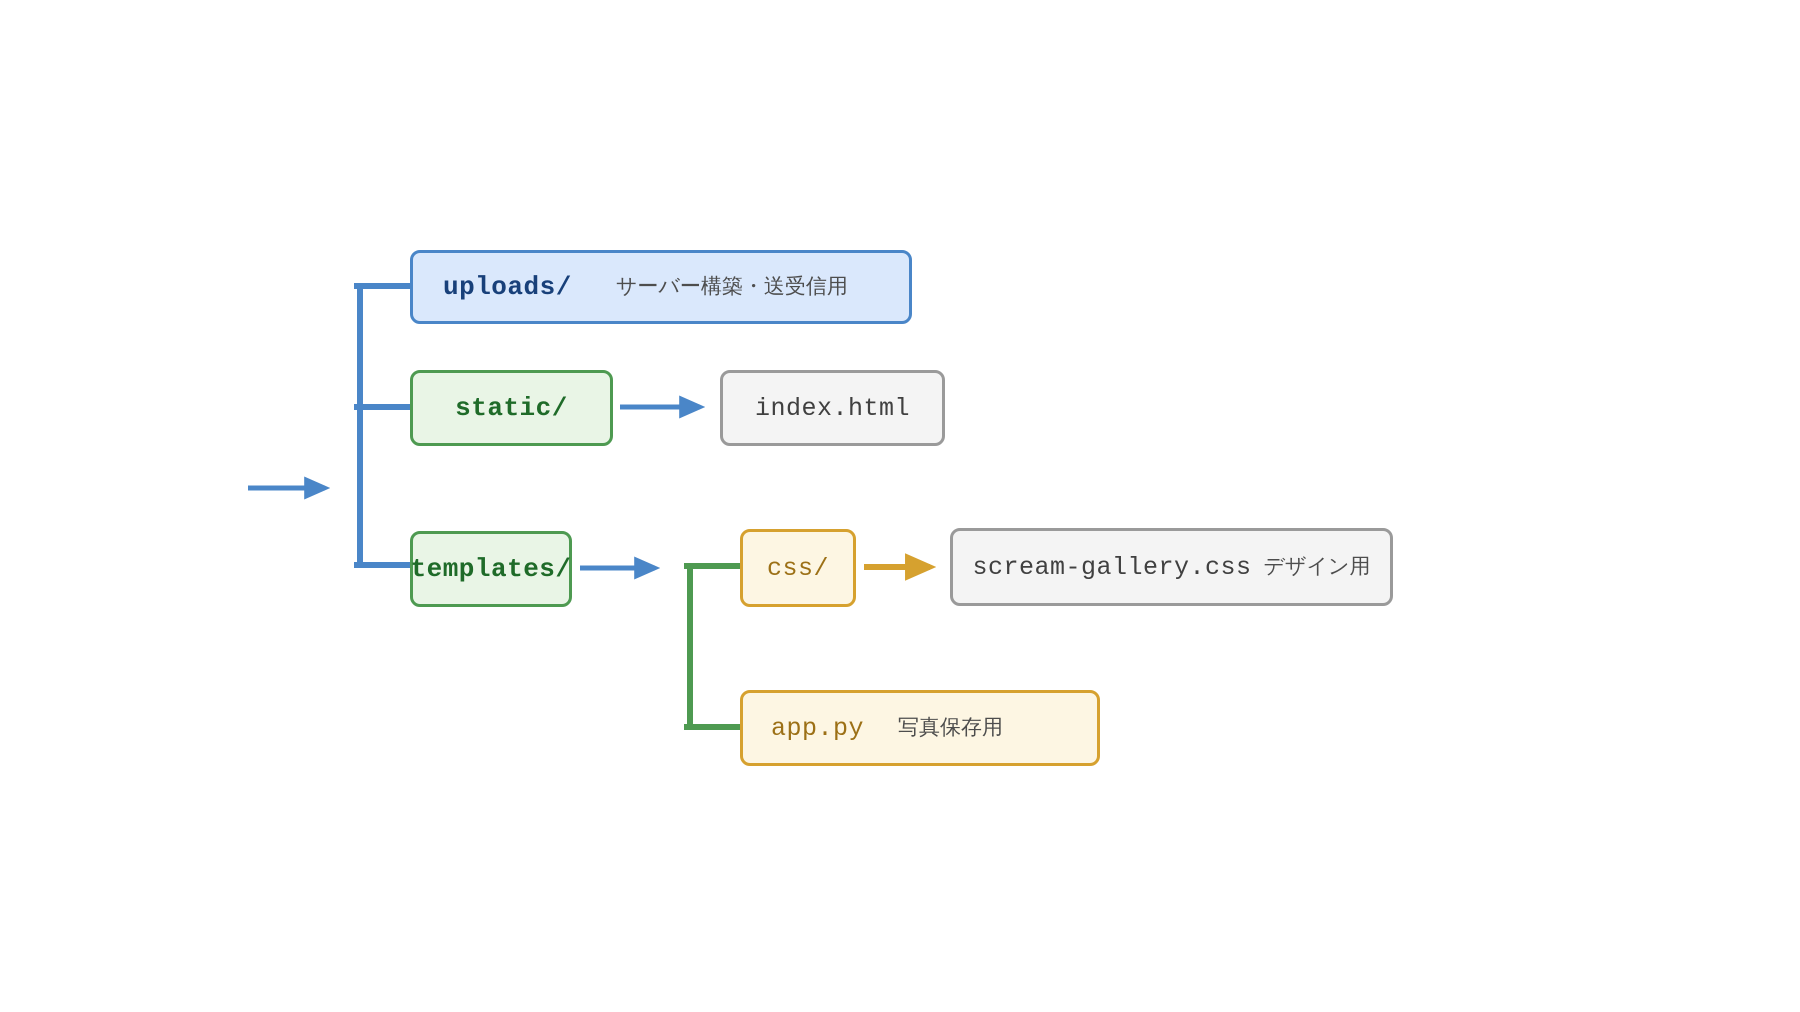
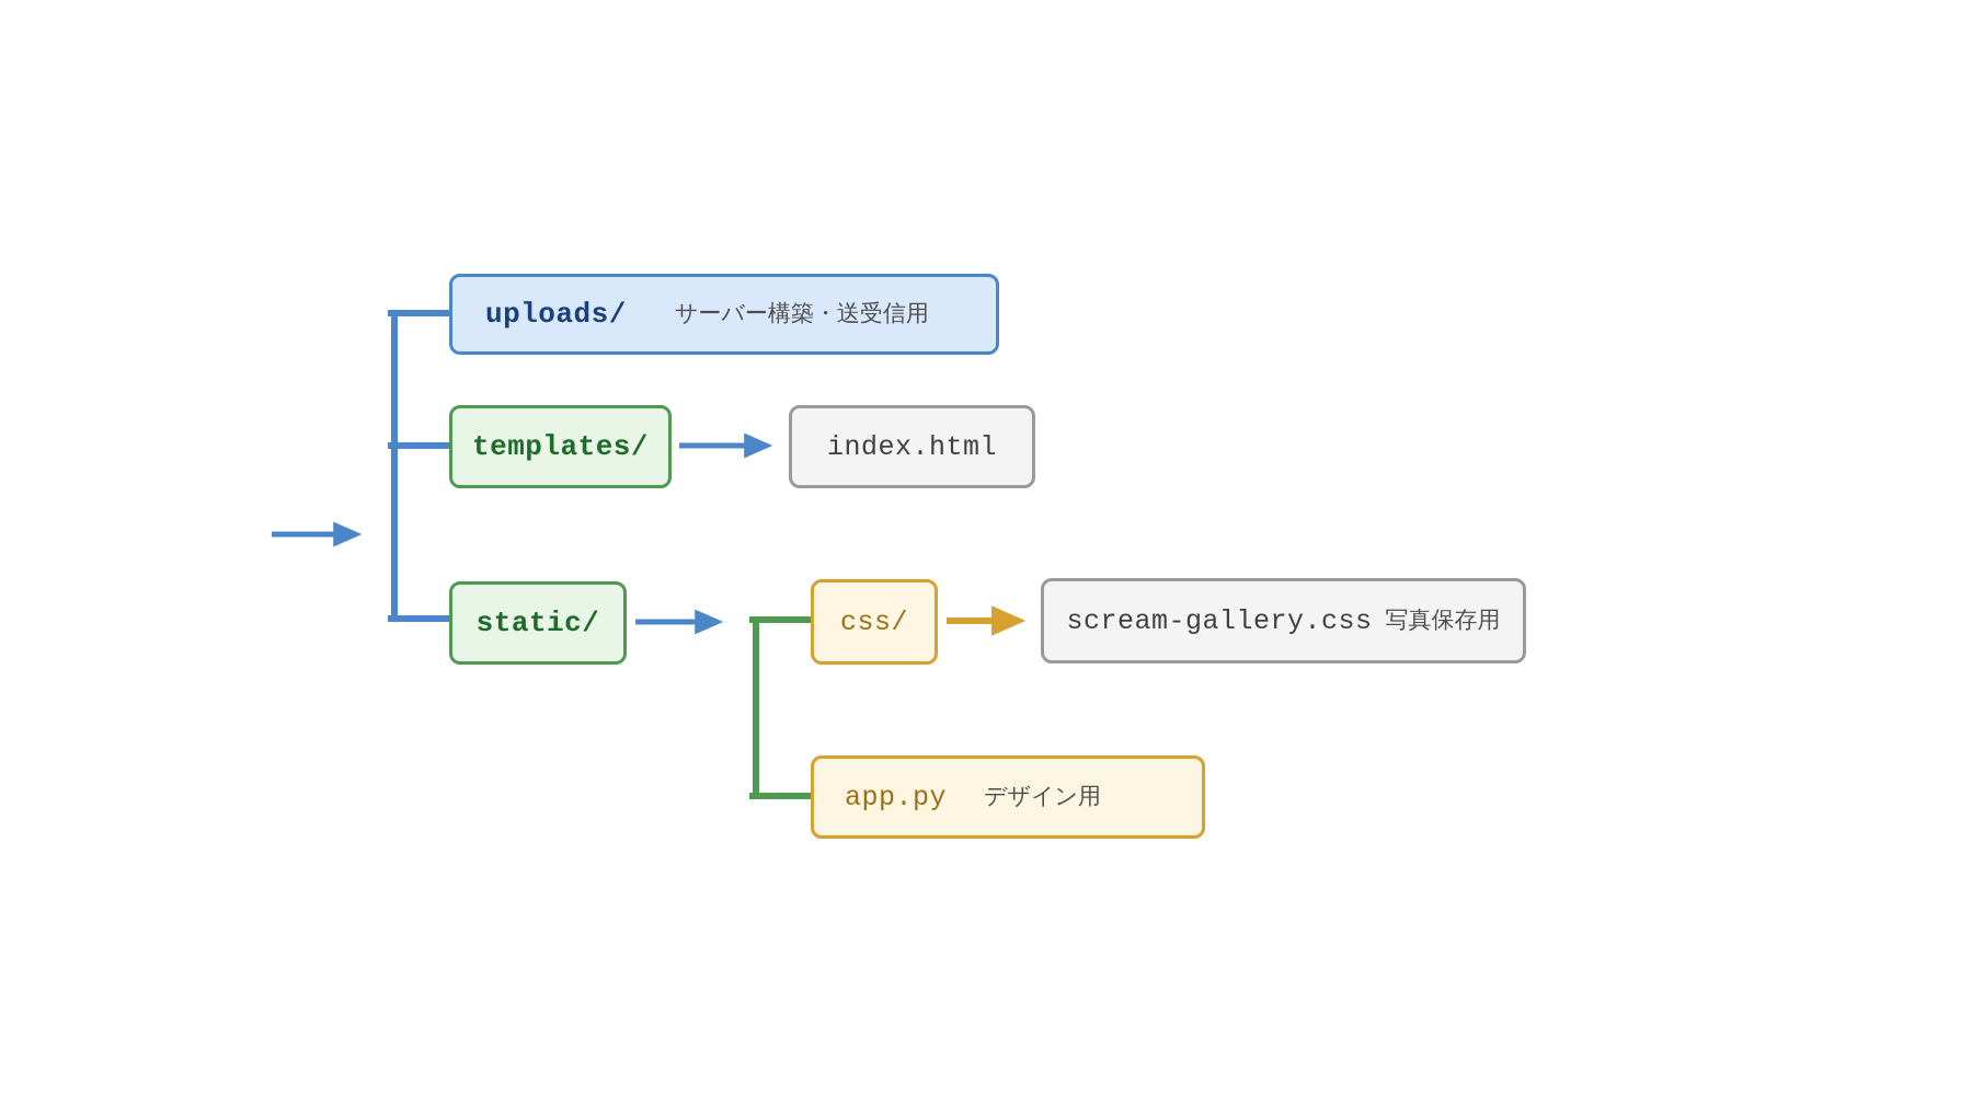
  uploads/
  サーバー構築・送受信用
- static/
+ templates/
  index.html
- templates/
+ static/
  css/
  scream-gallery.css
- デザイン用
+ 写真保存用
  app.py
- 写真保存用
+ デザイン用
